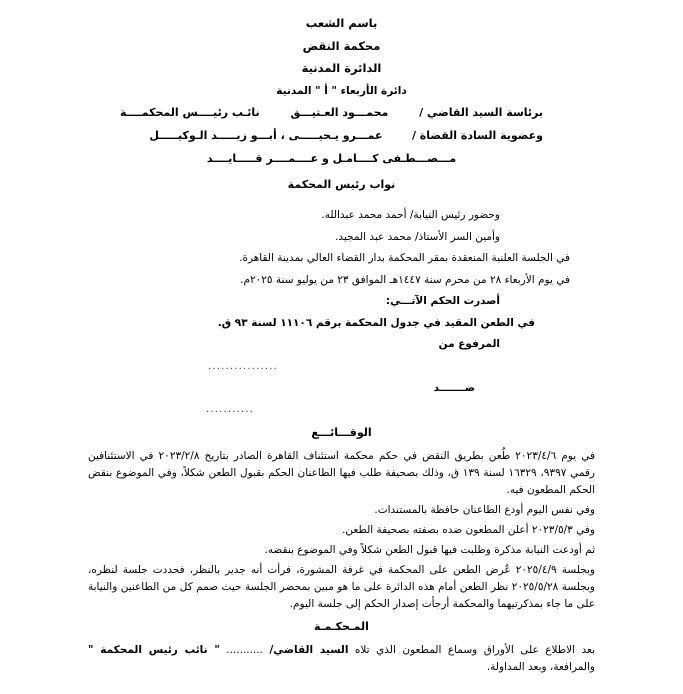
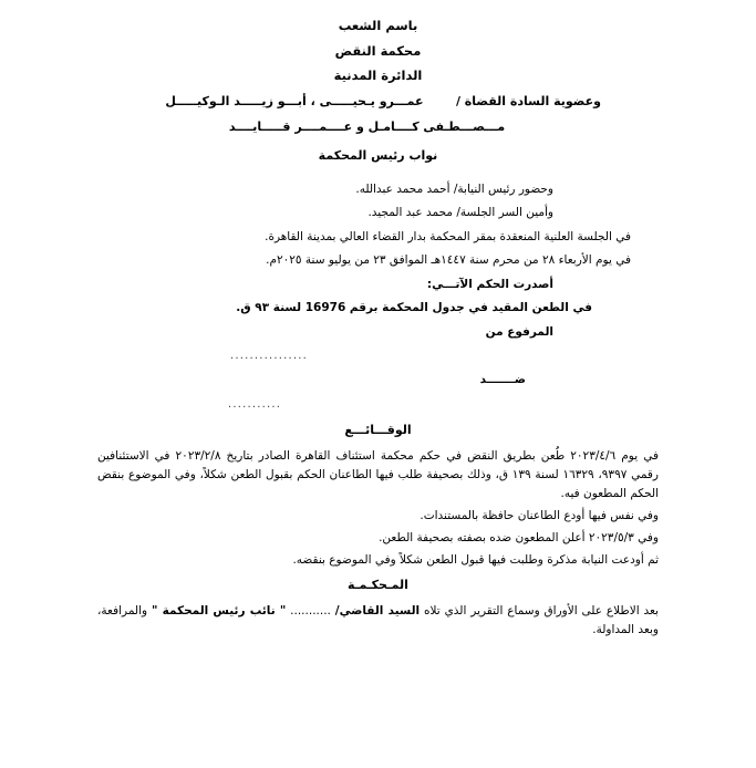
  باسم الشعب
  محكمة النقض
  الدائرة المدنية
- دائرة الأربعاء " أ " المدنية
- برئاسة السيد القاضي /
- محمـــود العـتيـــق
- نائـب رئيــــس المحكمــــة
  وعضوية السادة القضاة /
  عمـــرو يـحيـــــى ، أبـــو زيـــــد الـوكيـــــل
  مـــصـــطـفى كــــامـل و عــــمــــر قـــــايــــد
  نواب رئيس المحكمة
  وحضور رئيس النيابة/ أحمد محمد عبدالله.
- وأمين السر الأستاذ/ محمد عبد المجيد.
+ وأمين السر الجلسة/ محمد عبد المجيد.
  في الجلسة العلنية المنعقدة بمقر المحكمة بدار القضاء العالي بمدينة القاهرة.
  في يوم الأربعاء ٢٨ من محرم سنة ١٤٤٧هـ الموافق ٢٣ من يوليو سنة ٢٠٢٥م.
  أصدرت الحكم الآتـــي:
- في الطعن المقيد في جدول المحكمة برقم ١١١٠٦ لسنة ٩٣ ق.
+ في الطعن المقيد في جدول المحكمة برقم 16976 لسنة ٩٣ ق.
  المرفوع من
  ................
  ضـــــــد
  ...........
  الوقـــائـــع
  في يوم ٢٠٢٣/٤/٦ طُعن بطريق النقض في حكم محكمة استئناف القاهرة الصادر بتاريخ ٢٠٢٣/٢/٨ في الاستئنافين رقمي ٩٣٩٧، ١٦٣٢٩ لسنة ١٣٩ ق، وذلك بصحيفة طلب فيها الطاعنان الحكم بقبول الطعن شكلاً، وفي الموضوع بنقض الحكم المطعون فيه.
- وفي نفس اليوم أودع الطاعنان حافظة بالمستندات.
+ وفي نفس فيها أودع الطاعنان حافظة بالمستندات.
  وفي ٢٠٢٣/٥/٣ أعلن المطعون ضده بصفته بصحيفة الطعن.
  ثم أودعت النيابة مذكرة وطلبت فيها قبول الطعن شكلاً وفي الموضوع بنقضه.
- وبجلسة ٢٠٢٥/٤/٩ عُرض الطعن على المحكمة في غرفة المشورة، فرأت أنه جدير بالنظر، فحددت جلسة لنظره، وبجلسة ٢٠٢٥/٥/٢٨ نظر الطعن أمام هذه الدائرة على ما هو مبين بمحضر الجلسة حيث صمم كل من الطاعنين والنيابة على ما جاء بمذكرتيهما والمحكمة أرجأت إصدار الحكم إلى جلسة اليوم.
  المـحكـمـة
- بعد الاطلاع على الأوراق وسماع المطعون الذي تلاه السيد القاضي/ ........... " نائب رئيس المحكمة " والمرافعة، وبعد المداولة.
+ بعد الاطلاع على الأوراق وسماع التقرير الذي تلاه السيد القاضي/ ........... " نائب رئيس المحكمة " والمرافعة، وبعد المداولة.
